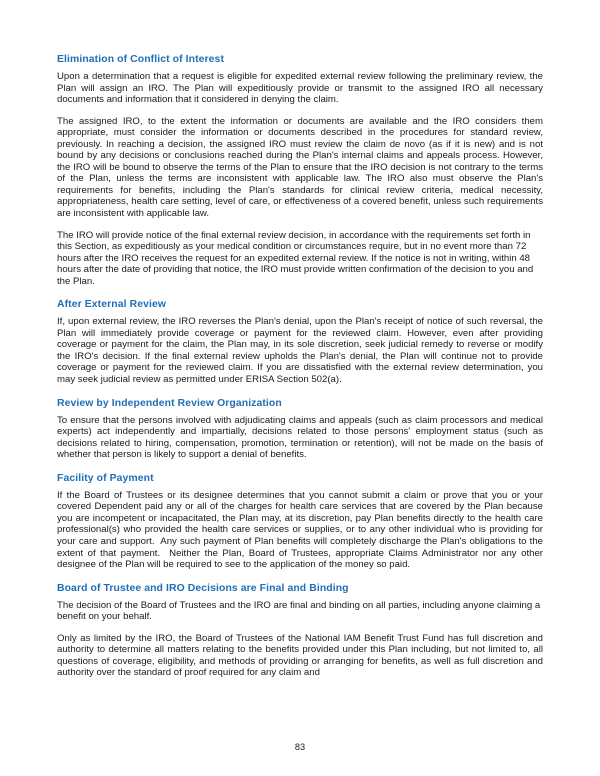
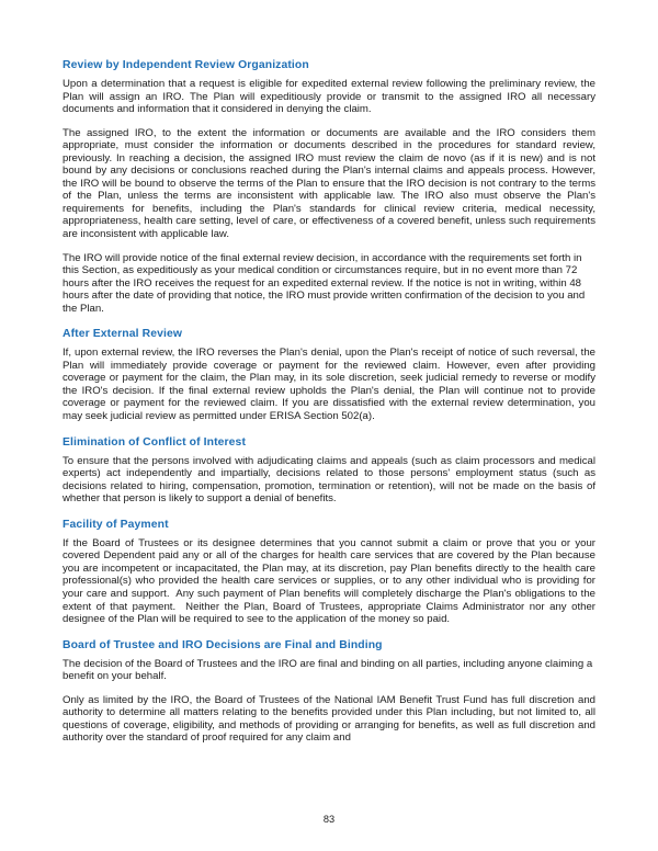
- Elimination of Conflict of Interest
+ Review by Independent Review Organization
  Upon a determination that a request is eligible for expedited external review following the preliminary review, the Plan will assign an IRO. The Plan will expeditiously provide or transmit to the assigned IRO all necessary documents and information that it considered in denying the claim.
  The assigned IRO, to the extent the information or documents are available and the IRO considers them appropriate, must consider the information or documents described in the procedures for standard review, previously. In reaching a decision, the assigned IRO must review the claim de novo (as if it is new) and is not bound by any decisions or conclusions reached during the Plan's internal claims and appeals process. However, the IRO will be bound to observe the terms of the Plan to ensure that the IRO decision is not contrary to the terms of the Plan, unless the terms are inconsistent with applicable law. The IRO also must observe the Plan's requirements for benefits, including the Plan's standards for clinical review criteria, medical necessity, appropriateness, health care setting, level of care, or effectiveness of a covered benefit, unless such requirements are inconsistent with applicable law.
  The IRO will provide notice of the final external review decision, in accordance with the requirements set forth in this Section, as expeditiously as your medical condition or circumstances require, but in no event more than 72 hours after the IRO receives the request for an expedited external review. If the notice is not in writing, within 48 hours after the date of providing that notice, the IRO must provide written confirmation of the decision to you and the Plan.
  After External Review
  If, upon external review, the IRO reverses the Plan's denial, upon the Plan's receipt of notice of such reversal, the Plan will immediately provide coverage or payment for the reviewed claim. However, even after providing coverage or payment for the claim, the Plan may, in its sole discretion, seek judicial remedy to reverse or modify the IRO's decision. If the final external review upholds the Plan's denial, the Plan will continue not to provide coverage or payment for the reviewed claim. If you are dissatisfied with the external review determination, you may seek judicial review as permitted under ERISA Section 502(a).
- Review by Independent Review Organization
+ Elimination of Conflict of Interest
  To ensure that the persons involved with adjudicating claims and appeals (such as claim processors and medical experts) act independently and impartially, decisions related to those persons' employment status (such as decisions related to hiring, compensation, promotion, termination or retention), will not be made on the basis of whether that person is likely to support a denial of benefits.
  Facility of Payment
  If the Board of Trustees or its designee determines that you cannot submit a claim or prove that you or your covered Dependent paid any or all of the charges for health care services that are covered by the Plan because you are incompetent or incapacitated, the Plan may, at its discretion, pay Plan benefits directly to the health care professional(s) who provided the health care services or supplies, or to any other individual who is providing for your care and support. Any such payment of Plan benefits will completely discharge the Plan's obligations to the extent of that payment. Neither the Plan, Board of Trustees, appropriate Claims Administrator nor any other designee of the Plan will be required to see to the application of the money so paid.
  Board of Trustee and IRO Decisions are Final and Binding
  The decision of the Board of Trustees and the IRO are final and binding on all parties, including anyone claiming a benefit on your behalf.
  Only as limited by the IRO, the Board of Trustees of the National IAM Benefit Trust Fund has full discretion and authority to determine all matters relating to the benefits provided under this Plan including, but not limited to, all questions of coverage, eligibility, and methods of providing or arranging for benefits, as well as full discretion and authority over the standard of proof required for any claim and
  83
